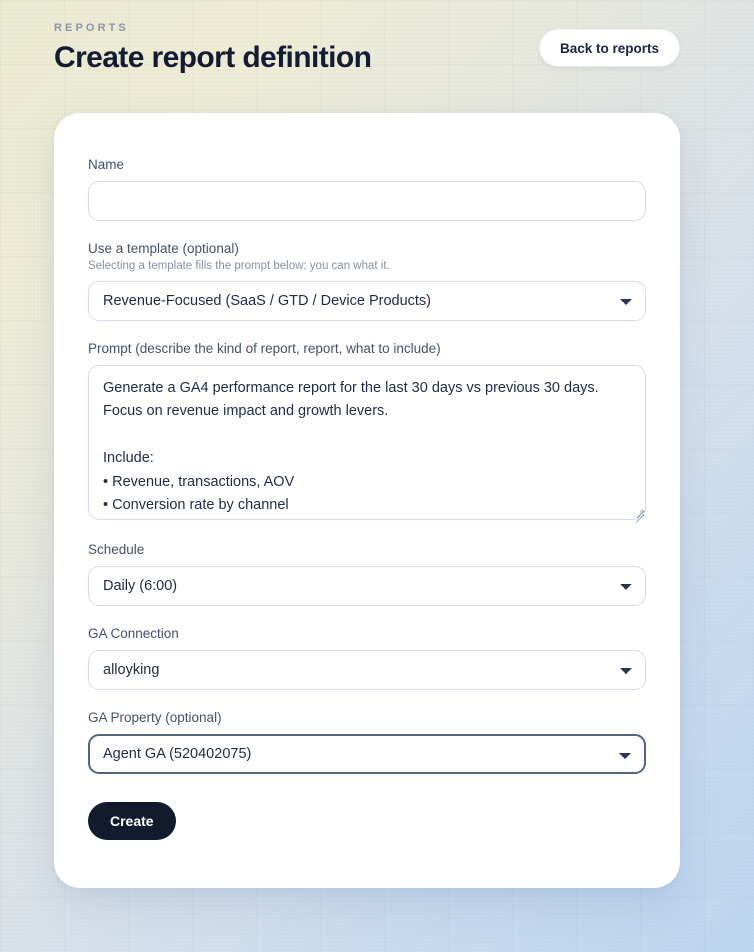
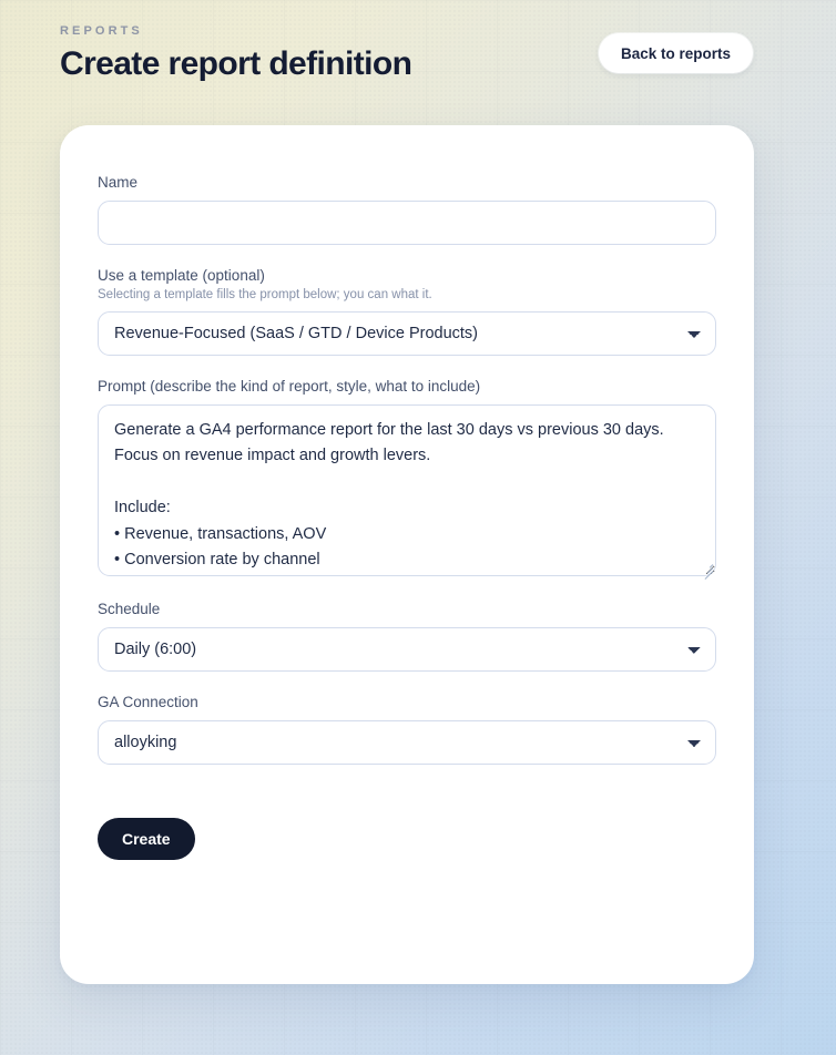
  REPORTS
  Create report definition
  Back to reports
  Name
  Use a template (optional)
  Selecting a template fills the prompt below; you can what it.
  Revenue-Focused (SaaS / GTD / Device Products)
- Prompt (describe the kind of report, report, what to include)
+ Prompt (describe the kind of report, style, what to include)
  Generate a GA4 performance report for the last 30 days vs previous 30 days.
  Focus on revenue impact and growth levers.
  Include:
  • Revenue, transactions, AOV
  Schedule
  Daily (6:00)
  GA Connection
  alloyking
- GA Property (optional)
- Agent GA (520402075)
  Create
